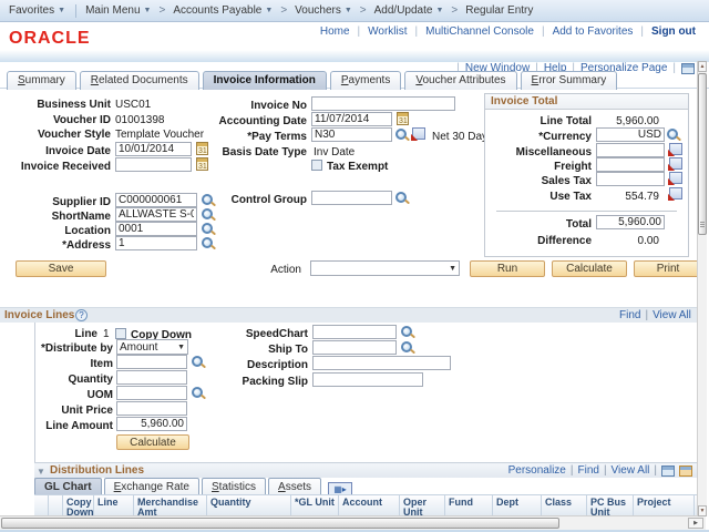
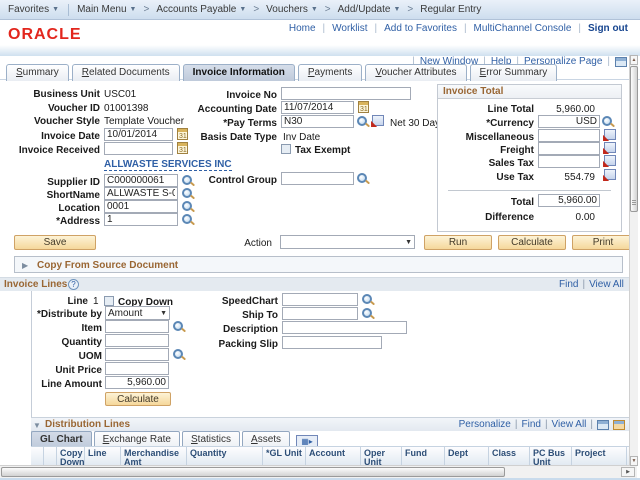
  Favorites
  Main Menu
  >
  Accounts Payable
  >
  Vouchers
  >
  Add/Update
  >
  Regular Entry
  ORACLE
  Home
  |
  Worklist
  |
- MultiChannel Console
+ Add to Favorites
  |
- Add to Favorites
+ MultiChannel Console
  |
  Sign out
  |
  New Window
  |
  Help
  |
  Personalize Page
  |
  Summary
  Related Documents
  Invoice Information
  Payments
  Voucher Attributes
  Error Summary
  Business Unit
  USC01
  Voucher ID
  01001398
  Voucher Style
  Template Voucher
  Invoice Date
  10/01/2014
  Invoice Received
+ ALLWASTE SERVICES INC
  Supplier ID
  C000000061
  ShortName
  ALLWASTE S-0
  Location
  0001
  *Address
  1
  Invoice No
  Accounting Date
  11/07/2014
  *Pay Terms
  N30
  Net 30 Da
  Basis Date Type
  Inv Date
  Tax Exempt
  Control Group
  Invoice Total
  Line Total
  5,960.00
  *Currency
  USD
  Miscellaneous
  Freight
  Sales Tax
  Use Tax
  554.79
  Total
  5,960.00
  Difference
  0.00
  Save
  Action
  Run
  Calculate
  Print
+ ▶
+ Copy From Source Document
  Invoice Lines
  ?
  Find
  |
  View All
  Line
  1
  Copy Down
  *Distribute by
  Amount
  Item
  Quantity
  UOM
  Unit Price
  Line Amount
  5,960.00
  Calculate
  SpeedChart
  Ship To
  Description
  Packing Slip
  ▼
  Distribution Lines
  Personalize
  |
  Find
  |
  View All
  |
  GL Chart
  Exchange Rate
  Statistics
  Assets
  ▦▸
  Copy Down
  Line
  Merchandise Amt
  Quantity
  *GL Unit
  Account
  Oper Unit
  Fund
  Dept
  Class
  PC Bus Unit
  Project
